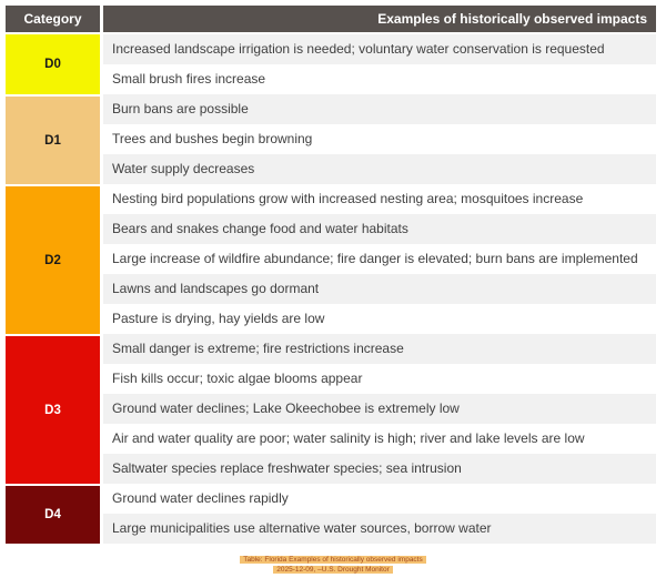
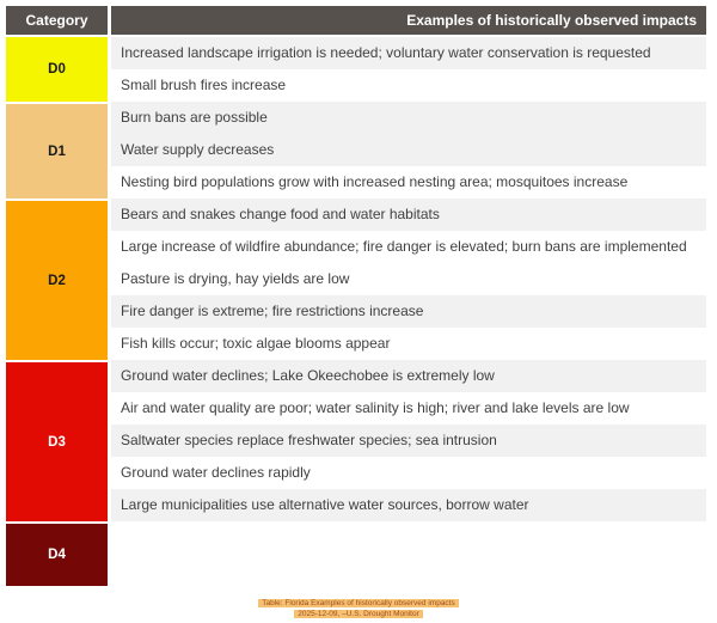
  Category
  Examples of historically observed impacts
  D0
  D1
  D2
  D3
  D4
  Increased landscape irrigation is needed; voluntary water conservation is requested
  Small brush fires increase
  Burn bans are possible
- Trees and bushes begin browning
  Water supply decreases
  Nesting bird populations grow with increased nesting area; mosquitoes increase
  Bears and snakes change food and water habitats
  Large increase of wildfire abundance; fire danger is elevated; burn bans are implemented
- Lawns and landscapes go dormant
  Pasture is drying, hay yields are low
- Small danger is extreme; fire restrictions increase
+ Fire danger is extreme; fire restrictions increase
  Fish kills occur; toxic algae blooms appear
  Ground water declines; Lake Okeechobee is extremely low
  Air and water quality are poor; water salinity is high; river and lake levels are low
  Saltwater species replace freshwater species; sea intrusion
  Ground water declines rapidly
  Large municipalities use alternative water sources, borrow water
